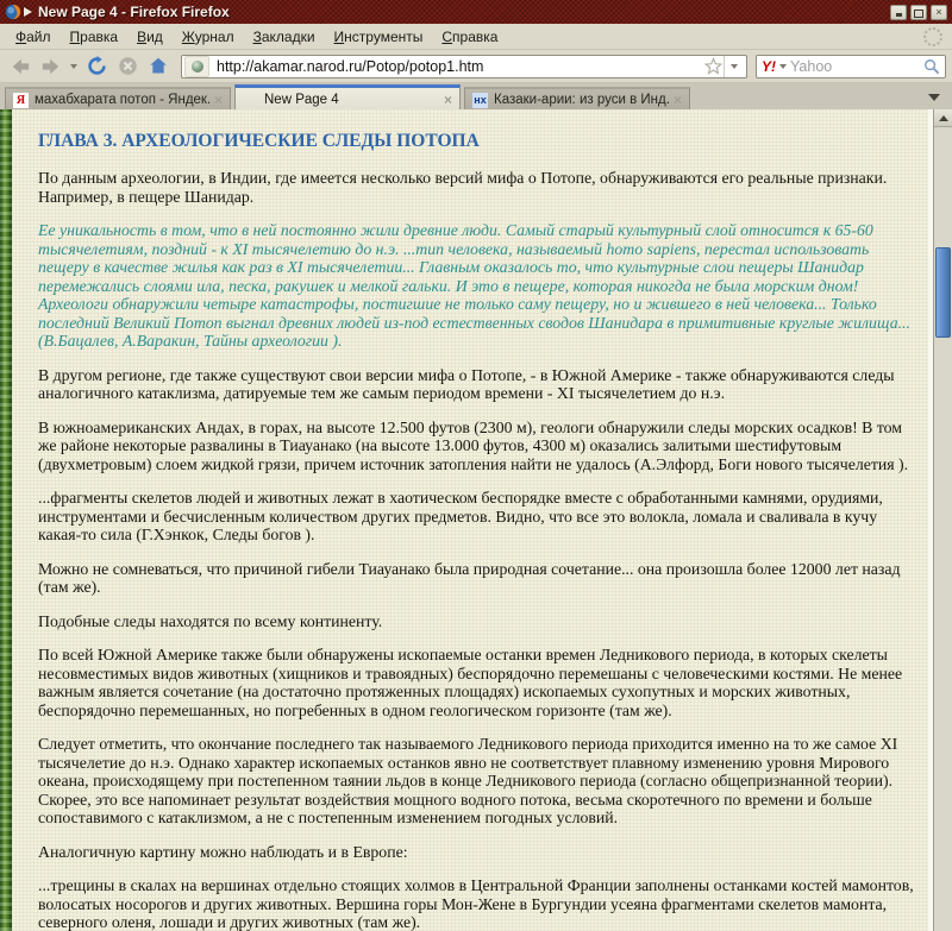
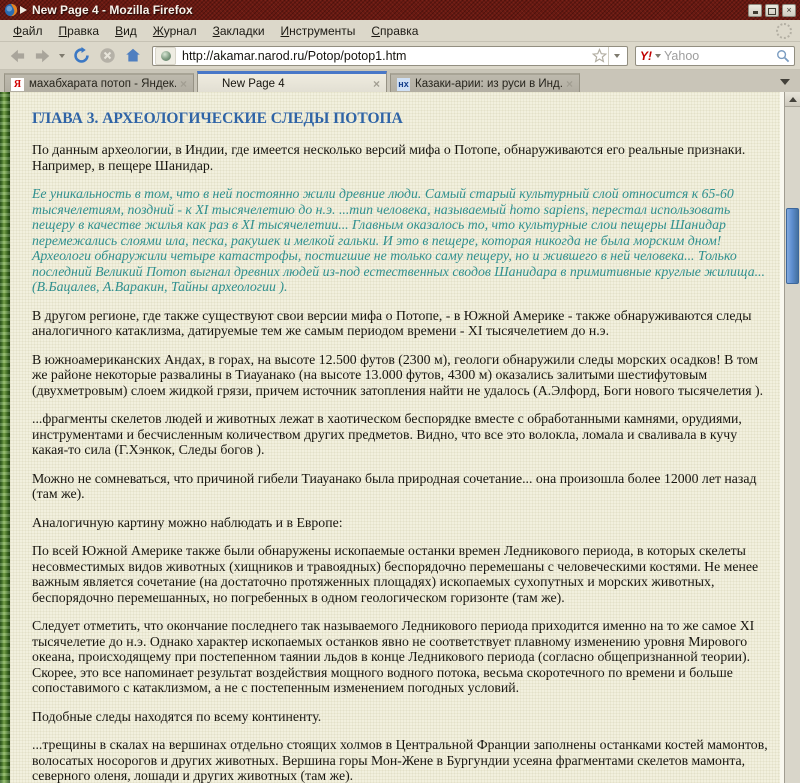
- New Page 4 - Firefox Firefox
+ New Page 4 - Mozilla Firefox
  ×
  Файл
  Правка
  Вид
  Журнал
  Закладки
  Инструменты
  Справка
  http://akamar.narod.ru/Potop/potop1.htm
  Y!
  Yahoo
  Я
  махабхарата потоп - Яндек.
  ×
  New Page 4
  ×
  нх
  Казаки-арии: из руси в Инд.
  ×
  ГЛАВА 3. АРХЕОЛОГИЧЕСКИЕ СЛЕДЫ ПОТОПА
  По данным археологии, в Индии, где имеется несколько версий мифа о Потопе, обнаруживаются его реальные признаки. Например, в пещере Шанидар.
  Ее уникальность в том, что в ней постоянно жили древние люди. Самый старый культурный слой относится к 65-60 тысячелетиям, поздний - к XI тысячелетию до н.э. ...тип человека, называемый homo sapiens, перестал использовать пещеру в качестве жилья как раз в XI тысячелетии... Главным оказалось то, что культурные слои пещеры Шанидар перемежались слоями ила, песка, ракушек и мелкой гальки. И это в пещере, которая никогда не была морским дном! Археологи обнаружили четыре катастрофы, постигшие не только саму пещеру, но и жившего в ней человека... Только последний Великий Потоп выгнал древних людей из-под естественных сводов Шанидара в примитивные круглые жилища... (В.Бацалев, А.Варакин, Тайны археологии ).
  В другом регионе, где также существуют свои версии мифа о Потопе, - в Южной Америке - также обнаруживаются следы аналогичного катаклизма, датируемые тем же самым периодом времени - XI тысячелетием до н.э.
  В южноамериканских Андах, в горах, на высоте 12.500 футов (2300 м), геологи обнаружили следы морских осадков! В том же районе некоторые развалины в Тиауанако (на высоте 13.000 футов, 4300 м) оказались залитыми шестифутовым (двухметровым) слоем жидкой грязи, причем источник затопления найти не удалось (А.Элфорд, Боги нового тысячелетия ).
  ...фрагменты скелетов людей и животных лежат в хаотическом беспорядке вместе с обработанными камнями, орудиями, инструментами и бесчисленным количеством других предметов. Видно, что все это волокла, ломала и сваливала в кучу какая-то сила (Г.Хэнкок, Следы богов ).
  Можно не сомневаться, что причиной гибели Тиауанако была природная сочетание... она произошла более 12000 лет назад (там же).
- Подобные следы находятся по всему континенту.
+ Аналогичную картину можно наблюдать и в Европе:
  По всей Южной Америке также были обнаружены ископаемые останки времен Ледникового периода, в которых скелеты несовместимых видов животных (хищников и травоядных) беспорядочно перемешаны с человеческими костями. Не менее важным является сочетание (на достаточно протяженных площадях) ископаемых сухопутных и морских животных, беспорядочно перемешанных, но погребенных в одном геологическом горизонте (там же).
  Следует отметить, что окончание последнего так называемого Ледникового периода приходится именно на то же самое XI тысячелетие до н.э. Однако характер ископаемых останков явно не соответствует плавному изменению уровня Мирового океана, происходящему при постепенном таянии льдов в конце Ледникового периода (согласно общепризнанной теории). Скорее, это все напоминает результат воздействия мощного водного потока, весьма скоротечного по времени и больше сопоставимого с катаклизмом, а не с постепенным изменением погодных условий.
- Аналогичную картину можно наблюдать и в Европе:
+ Подобные следы находятся по всему континенту.
  ...трещины в скалах на вершинах отдельно стоящих холмов в Центральной Франции заполнены останками костей мамонтов, волосатых носорогов и других животных. Вершина горы Мон-Жене в Бургундии усеяна фрагментами скелетов мамонта, северного оленя, лошади и других животных (там же).
